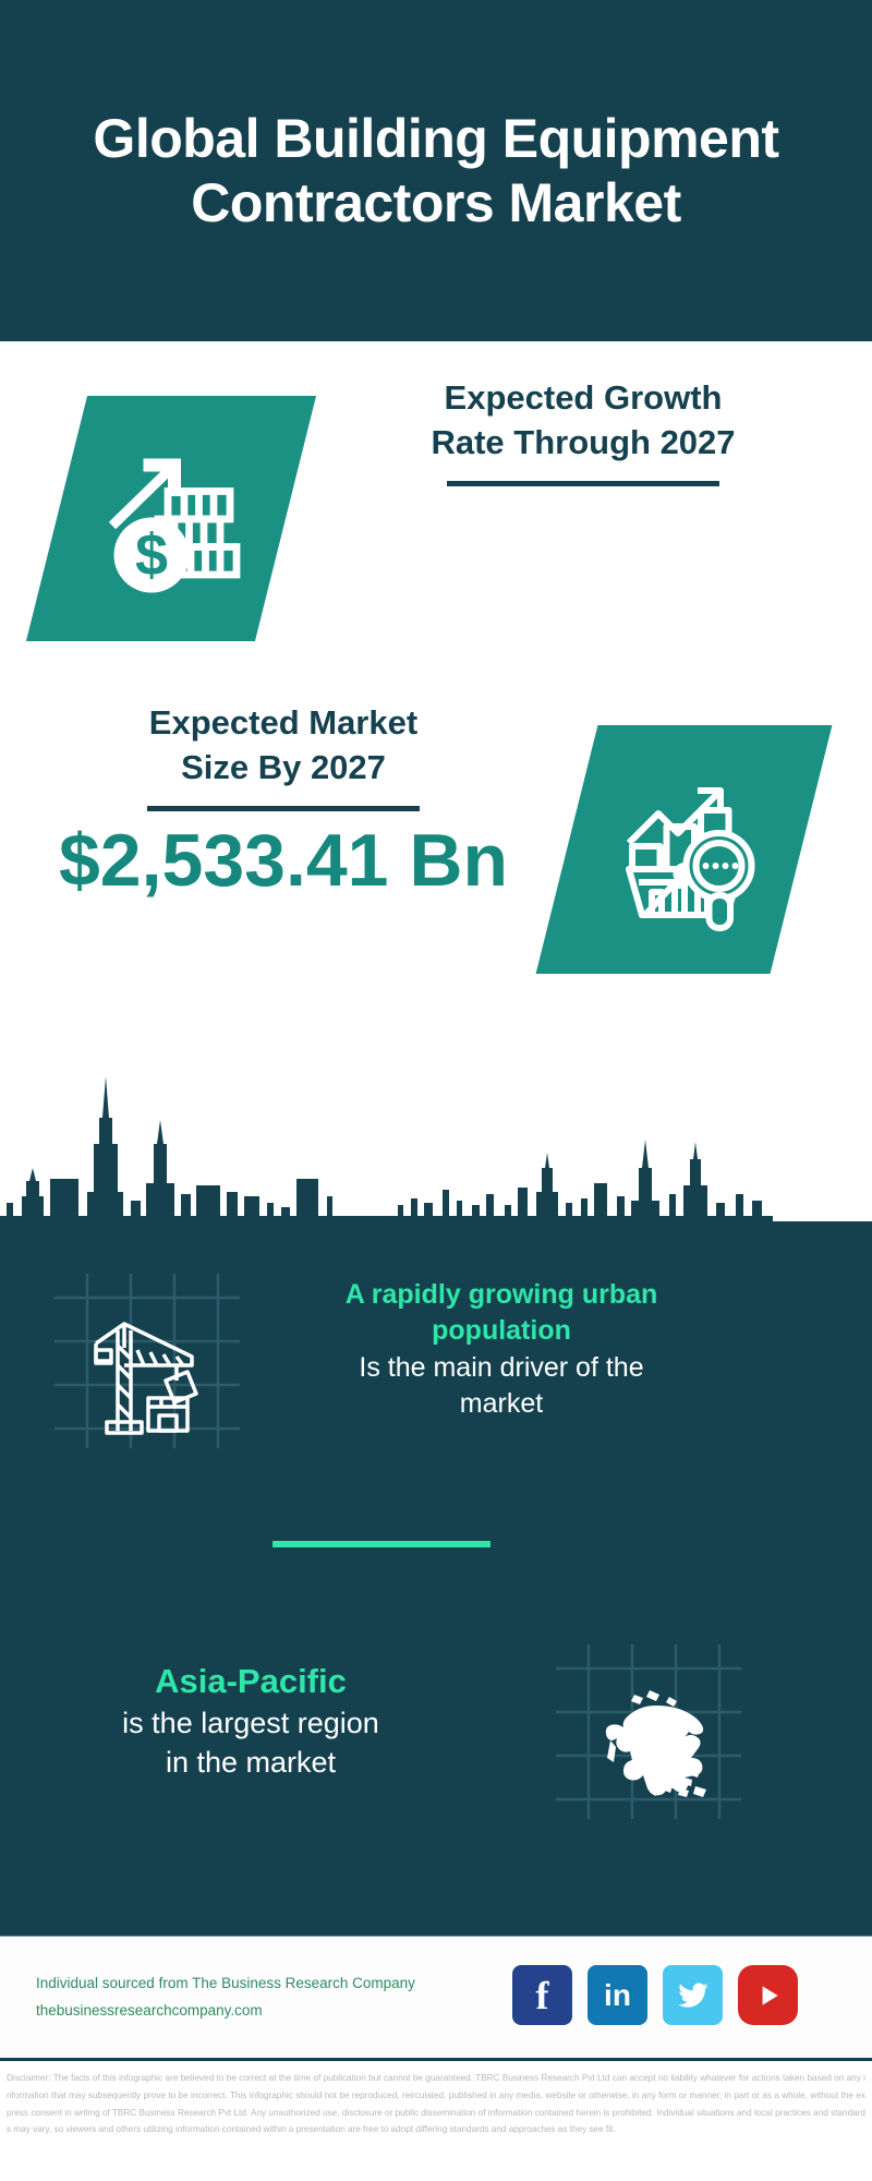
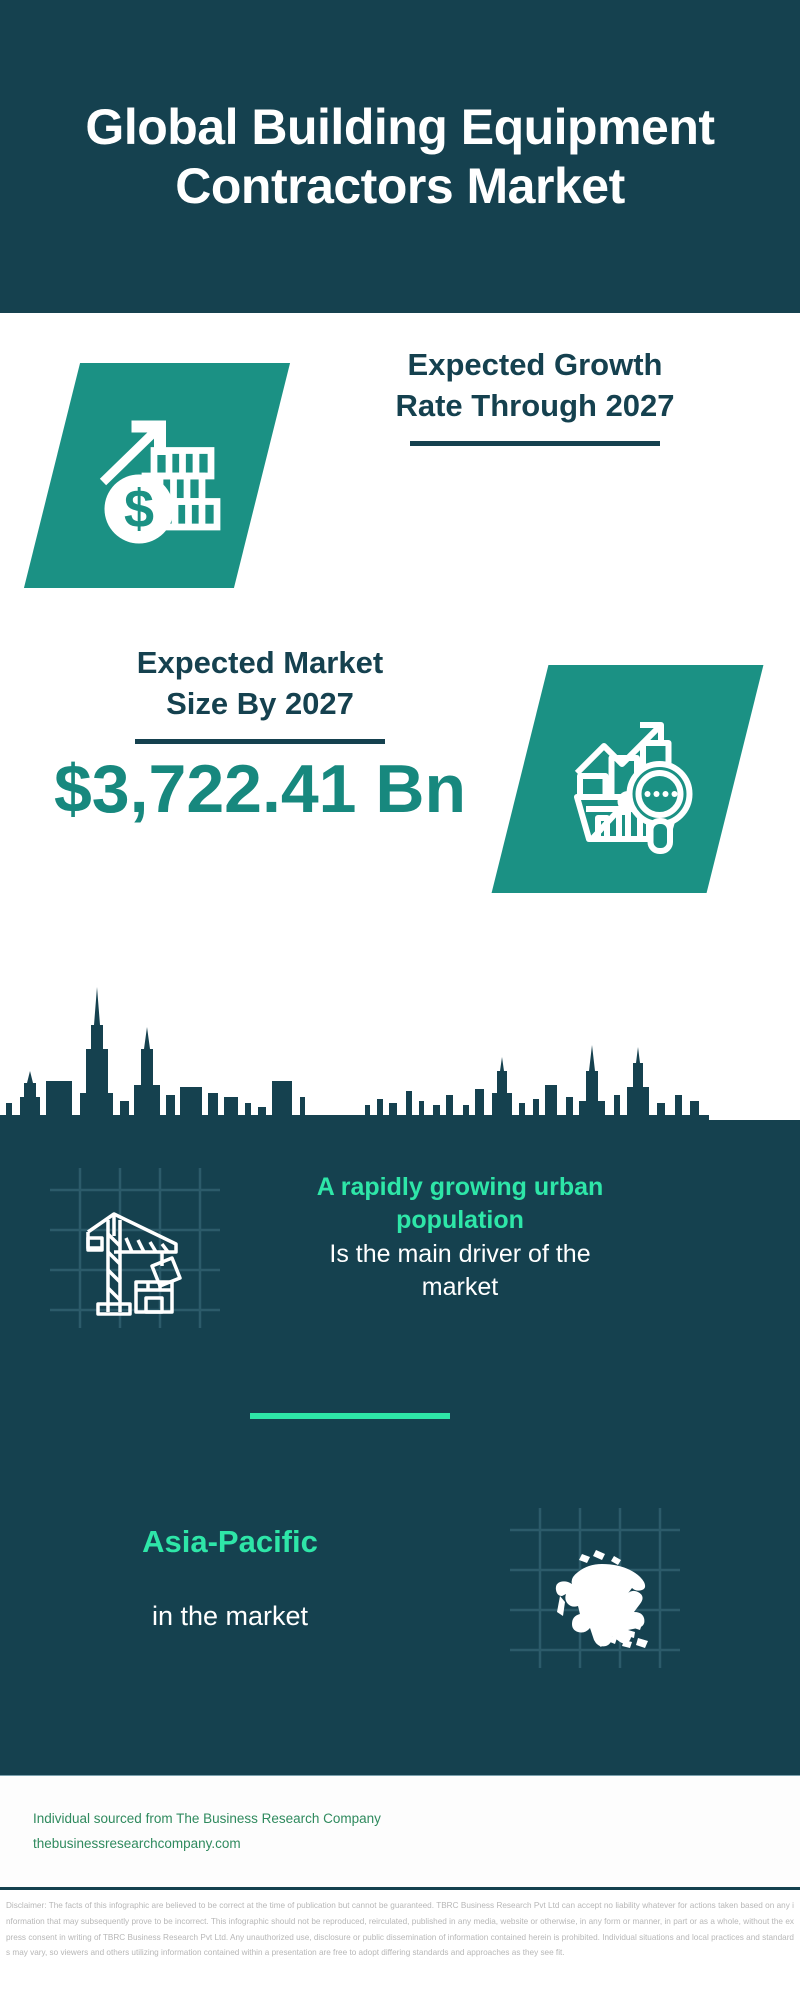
  Global Building Equipment Contractors Market
  Expected Growth
  Rate Through 2027
  Expected Market
  Size By 2027
- $2,533.41 Bn
+ $3,722.41 Bn
  A rapidly growing urban population
  Is the main driver of the
  market
  Asia-Pacific
- is the largest region
  in the market
  Individual sourced from The Business Research Company
  thebusinessresearchcompany.com
- f
- in
  Disclaimer: The facts of this infographic are believed to be correct at the time of publication but cannot be guaranteed. TBRC Business Research Pvt Ltd can accept no liability whatever for actions taken based on any information that may subsequently prove to be incorrect. This infographic should not be reproduced, reirculated, published in any media, website or otherwise, in any form or manner, in part or as a whole, without the express consent in writing of TBRC Business Research Pvt Ltd. Any unauthorized use, disclosure or public dissemination of information contained herein is prohibited. Individual situations and local practices and standards may vary, so viewers and others utilizing information contained within a presentation are free to adopt differing standards and approaches as they see fit.
